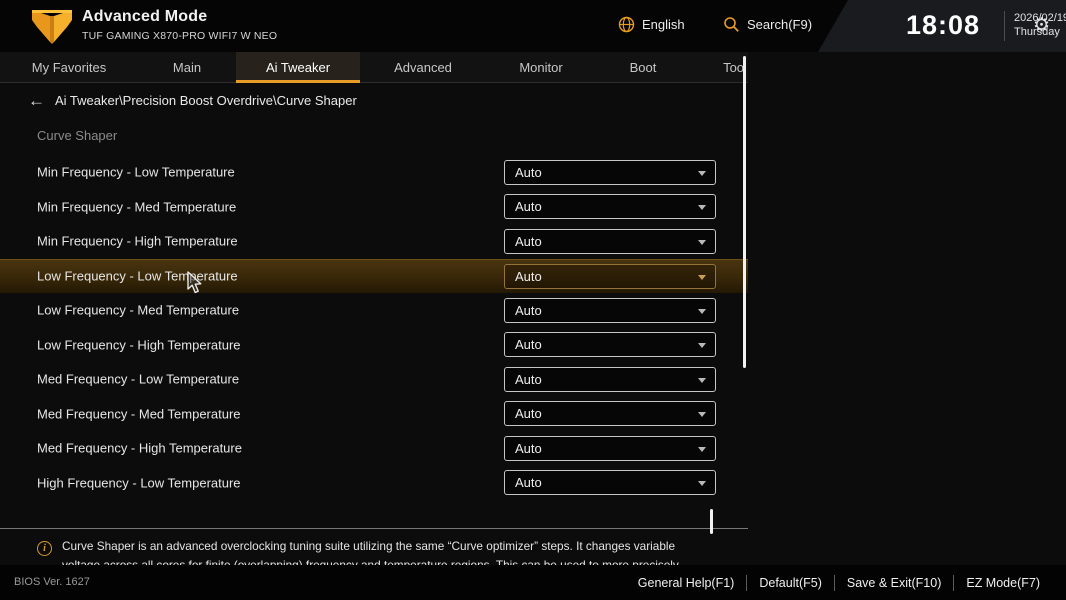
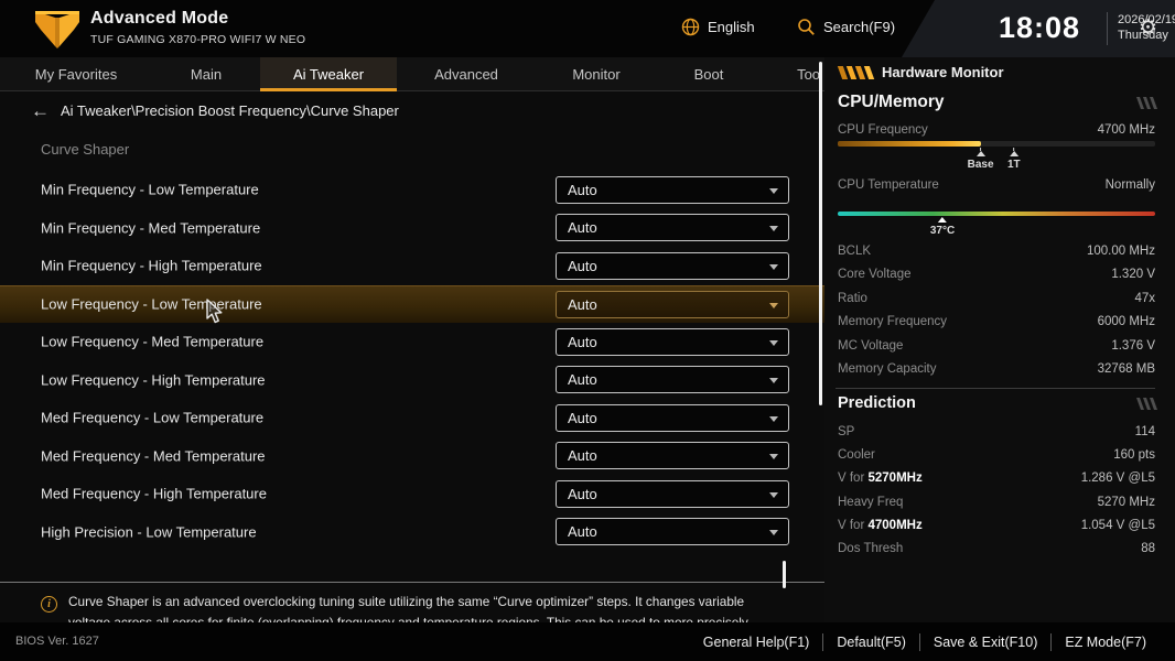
  18:08
  2026/02/1
  Thursday
  ⚙
  Advanced Mode
  TUF GAMING X870-PRO WIFI7 W NEO
  English
  Search(F9)
  My Favorites
  Main
  Ai Tweaker
  Advanced
  Monitor
  Boot
  Too
  ←
- Ai Tweaker\Precision Boost Overdrive\Curve Shaper
+ Ai Tweaker\Precision Boost Frequency\Curve Shaper
  Curve Shaper
  Min Frequency - Low Temperature
  Auto
  Min Frequency - Med Temperature
  Auto
  Min Frequency - High Temperature
  Auto
  Low Frequency - Low Temperature
  Auto
  Low Frequency - Med Temperature
  Auto
  Low Frequency - High Temperature
  Auto
  Med Frequency - Low Temperature
  Auto
  Med Frequency - Med Temperature
  Auto
  Med Frequency - High Temperature
  Auto
- High Frequency - Low Temperature
+ High Precision - Low Temperature
  Auto
  i
+ Hardware Monitor
+ CPU/Memory
+ CPU Frequency
+ 4700 MHz
+ Base
+ 1T
+ CPU Temperature
+ Normally
+ 37°C
+ BCLK
+ 100.00 MHz
+ Core Voltage
+ 1.320 V
+ Ratio
+ 47x
+ Memory Frequency
+ 6000 MHz
+ MC Voltage
+ 1.376 V
+ Memory Capacity
+ 32768 MB
+ Prediction
+ SP
+ 114
+ Cooler
+ 160 pts
+ V for 5270MHz
+ 1.286 V @L5
+ Heavy Freq
+ 5270 MHz
+ V for 4700MHz
+ 1.054 V @L5
+ Dos Thresh
+ 88
  BIOS Ver. 1627
  General Help(F1)
  Default(F5)
  Save & Exit(F10)
  EZ Mode(F7)
